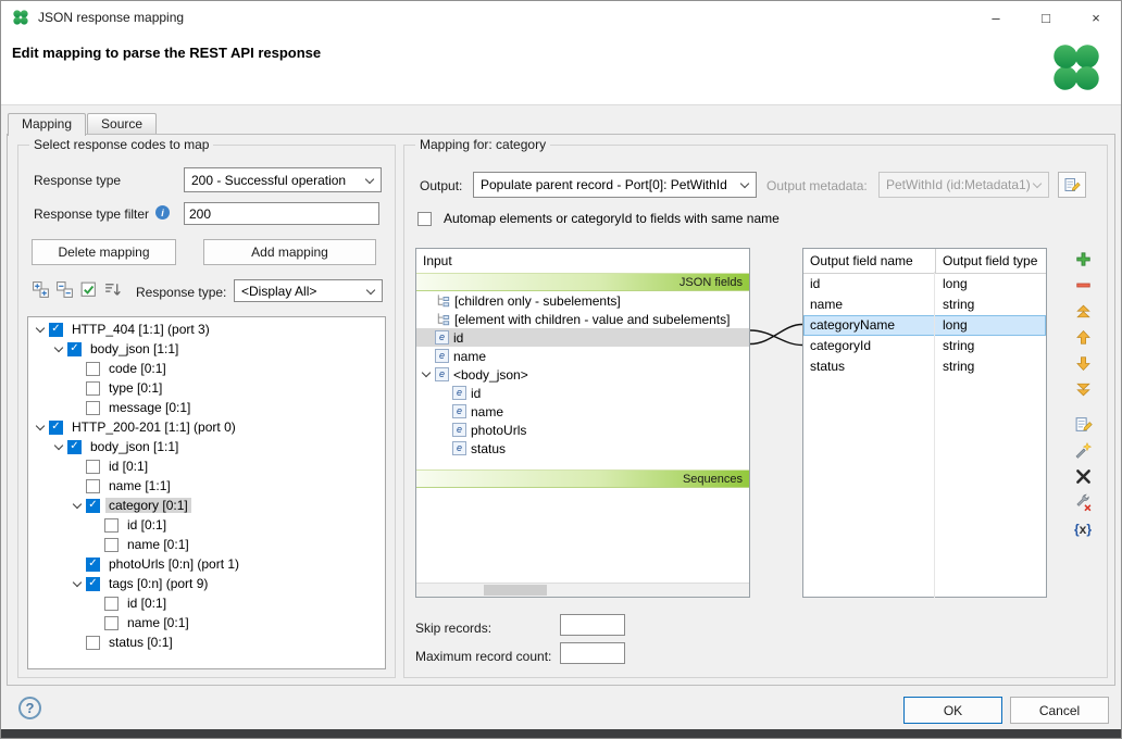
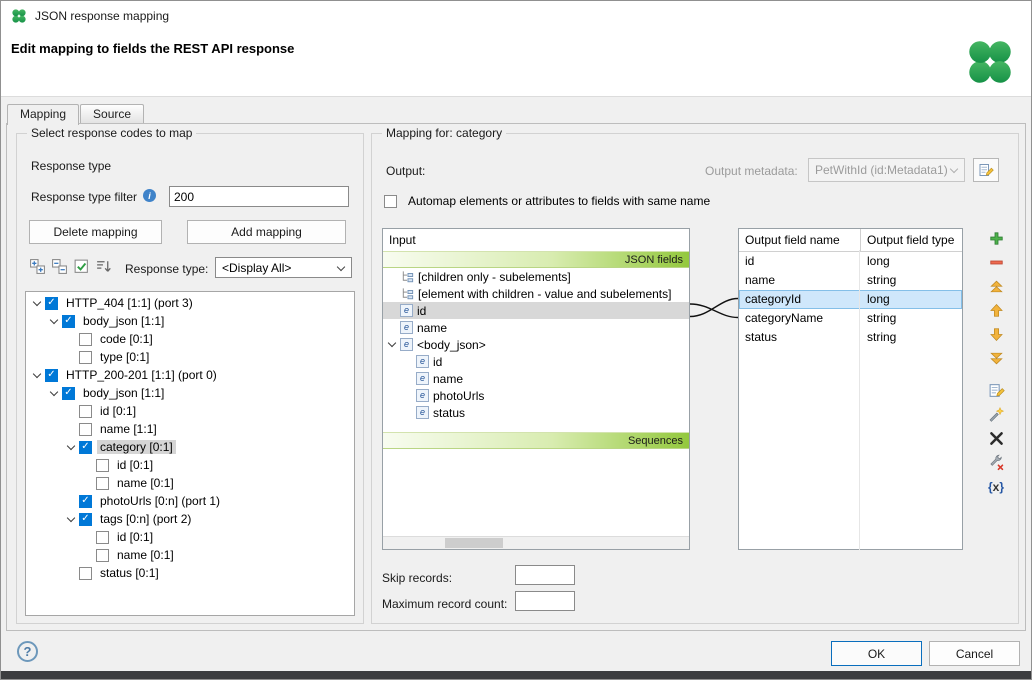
  JSON response mapping
- –
- □
- ×
- Edit mapping to parse the REST API response
+ Edit mapping to fields the REST API response
  Mapping
  Source
  Select response codes to map
  Response type
- 200 - Successful operation
  Response type filter
  i
  200
  Delete mapping
  Add mapping
  Response type:
  <Display All>
  HTTP_404 [1:1] (port 3)
  body_json [1:1]
  code [0:1]
  type [0:1]
- message [0:1]
  HTTP_200-201 [1:1] (port 0)
  body_json [1:1]
  id [0:1]
  name [1:1]
  category [0:1]
  id [0:1]
  name [0:1]
  photoUrls [0:n] (port 1)
- tags [0:n] (port 9)
+ tags [0:n] (port 2)
  id [0:1]
  name [0:1]
  status [0:1]
  Mapping for: category
  Output:
- Populate parent record - Port[0]: PetWithId
  Output metadata:
  PetWithId (id:Metadata1)
- Automap elements or categoryId to fields with same name
+ Automap elements or attributes to fields with same name
  Input
  JSON fields
  [children only - subelements]
  [element with children - value and subelements]
  e
  id
  e
  name
  e
  <body_json>
  e
  id
  e
  name
  e
  photoUrls
  e
  status
  Sequences
  Output field name
  Output field type
  id
  long
  name
  string
- categoryName
+ categoryId
  long
- categoryId
+ categoryName
  string
  status
  string
  {x}
  Skip records:
  Maximum record count:
  ?
  OK
  Cancel
